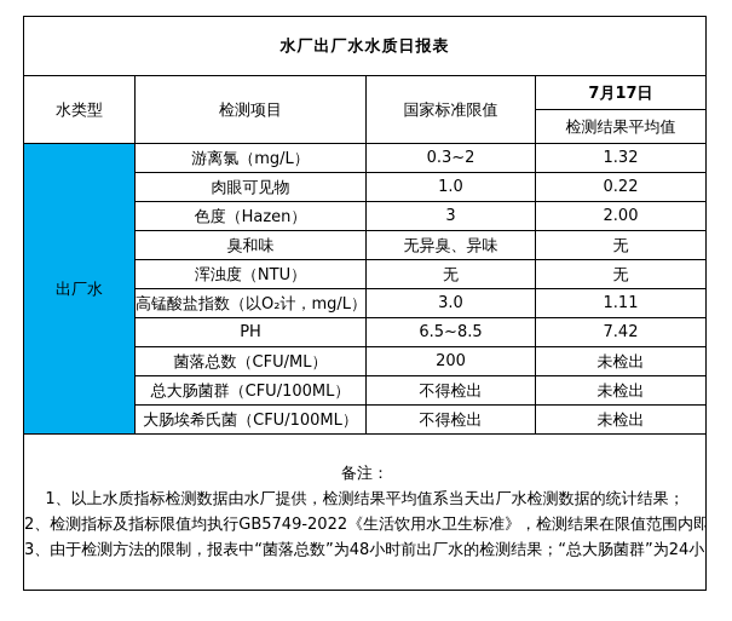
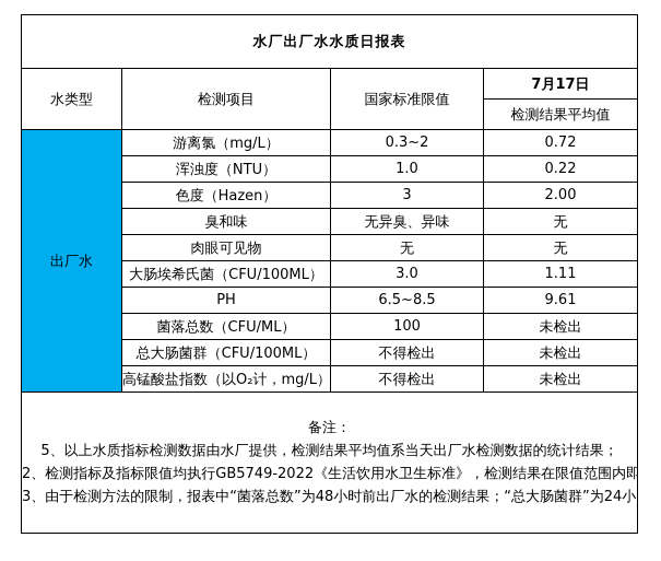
  水厂出厂水水质日报表
  水类型	检测项目	国家标准限值	7月17日
  检测结果平均值
- 出厂水	游离氯（mg/L）	0.3~2	1.32
+ 出厂水	游离氯（mg/L）	0.3~2	0.72
- 肉眼可见物	1.0	0.22
+ 浑浊度（NTU）	1.0	0.22
  色度（Hazen）	3	2.00
  臭和味	无异臭、异味	无
- 浑浊度（NTU）	无	无
+ 肉眼可见物	无	无
- 高锰酸盐指数（以O₂计，mg/L）	3.0	1.11
+ 大肠埃希氏菌（CFU/100ML）	3.0	1.11
- PH	6.5~8.5	7.42
+ PH	6.5~8.5	9.61
- 菌落总数（CFU/ML）	200	未检出
+ 菌落总数（CFU/ML）	100	未检出
  总大肠菌群（CFU/100ML）	不得检出	未检出
- 大肠埃希氏菌（CFU/100ML）	不得检出	未检出
+ 高锰酸盐指数（以O₂计，mg/L）	不得检出	未检出
- 备注： 1、以上水质指标检测数据由水厂提供，检测结果平均值系当天出厂水检测数据的统计结果； 2、检测指标及指标限值均执行GB5749-2022《生活饮用水卫生标准》，检测结果在限值范围内即 3、由于检测方法的限制，报表中“菌落总数”为48小时前出厂水的检测结果；“总大肠菌群”为24小
+ 备注： 5、以上水质指标检测数据由水厂提供，检测结果平均值系当天出厂水检测数据的统计结果； 2、检测指标及指标限值均执行GB5749-2022《生活饮用水卫生标准》，检测结果在限值范围内即 3、由于检测方法的限制，报表中“菌落总数”为48小时前出厂水的检测结果；“总大肠菌群”为24小
